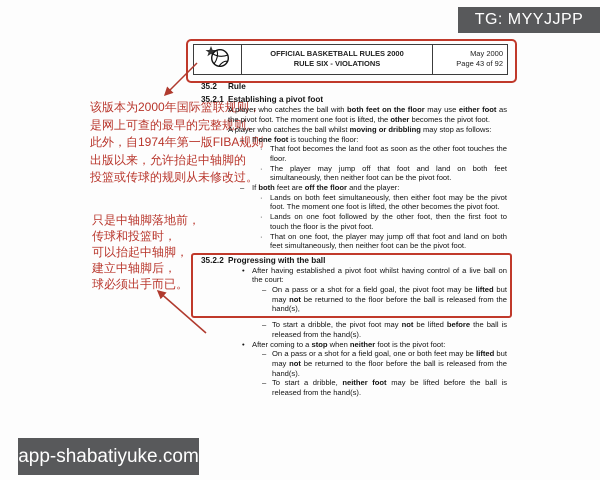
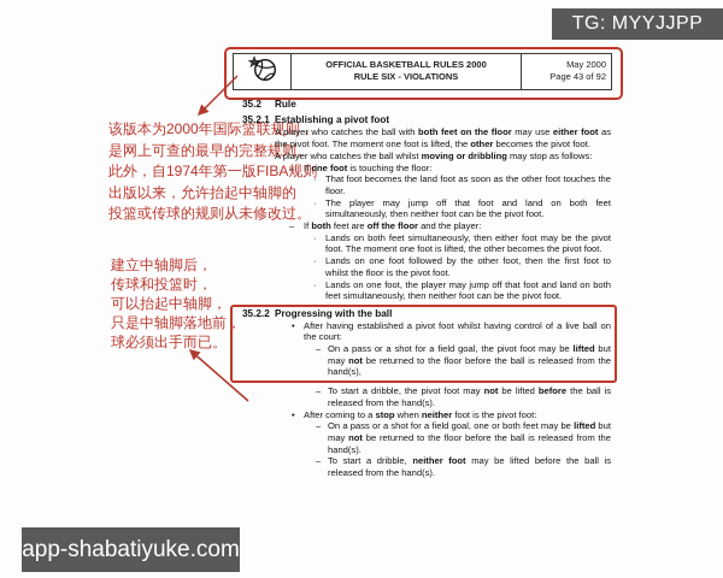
  TG: MYYJJPP
  app-shabatiyuke.com
  OFFICIAL BASKETBALL RULES 2000
  RULE SIX - VIOLATIONS
  May 2000
  Page 43 of 92
  该版本为2000年国际篮联规则，
  是网上可查的最早的完整规则。
  此外，自1974年第一版FIBA规则
  出版以来，允许抬起中轴脚的
  投篮或传球的规则从未修改过。
- 只是中轴脚落地前，
+ 建立中轴脚后，
  传球和投篮时，
  可以抬起中轴脚，
- 建立中轴脚后，
+ 只是中轴脚落地前，
  球必须出手而已。
  35.2
  Rule
  35.2.1
  Establishing a pivot foot
  A player who catches the ball with both feet on the floor may use either foot as the pivot foot. The moment one foot is lifted, the other becomes the pivot foot.
  A player who catches the ball whilst moving or dribbling may stop as follows:
  –
  If one foot is touching the floor:
  ·
  That foot becomes the land foot as soon as the other foot touches the floor.
  ·
  The player may jump off that foot and land on both feet simultaneously, then neither foot can be the pivot foot.
  –
  If both feet are off the floor and the player:
  ·
  Lands on both feet simultaneously, then either foot may be the pivot foot. The moment one foot is lifted, the other becomes the pivot foot.
  ·
- Lands on one foot followed by the other foot, then the first foot to touch the floor is the pivot foot.
+ Lands on one foot followed by the other foot, then the first foot to whilst the floor is the pivot foot.
  ·
- That on one foot, the player may jump off that foot and land on both feet simultaneously, then neither foot can be the pivot foot.
+ Lands on one foot, the player may jump off that foot and land on both feet simultaneously, then neither foot can be the pivot foot.
  35.2.2
  Progressing with the ball
  •
  After having established a pivot foot whilst having control of a live ball on the court:
  –
  On a pass or a shot for a field goal, the pivot foot may be lifted but may not be returned to the floor before the ball is released from the hand(s),
  –
  To start a dribble, the pivot foot may not be lifted before the ball is released from the hand(s).
  •
  After coming to a stop when neither foot is the pivot foot:
  –
  On a pass or a shot for a field goal, one or both feet may be lifted but may not be returned to the floor before the ball is released from the hand(s).
  –
  To start a dribble, neither foot may be lifted before the ball is released from the hand(s).
